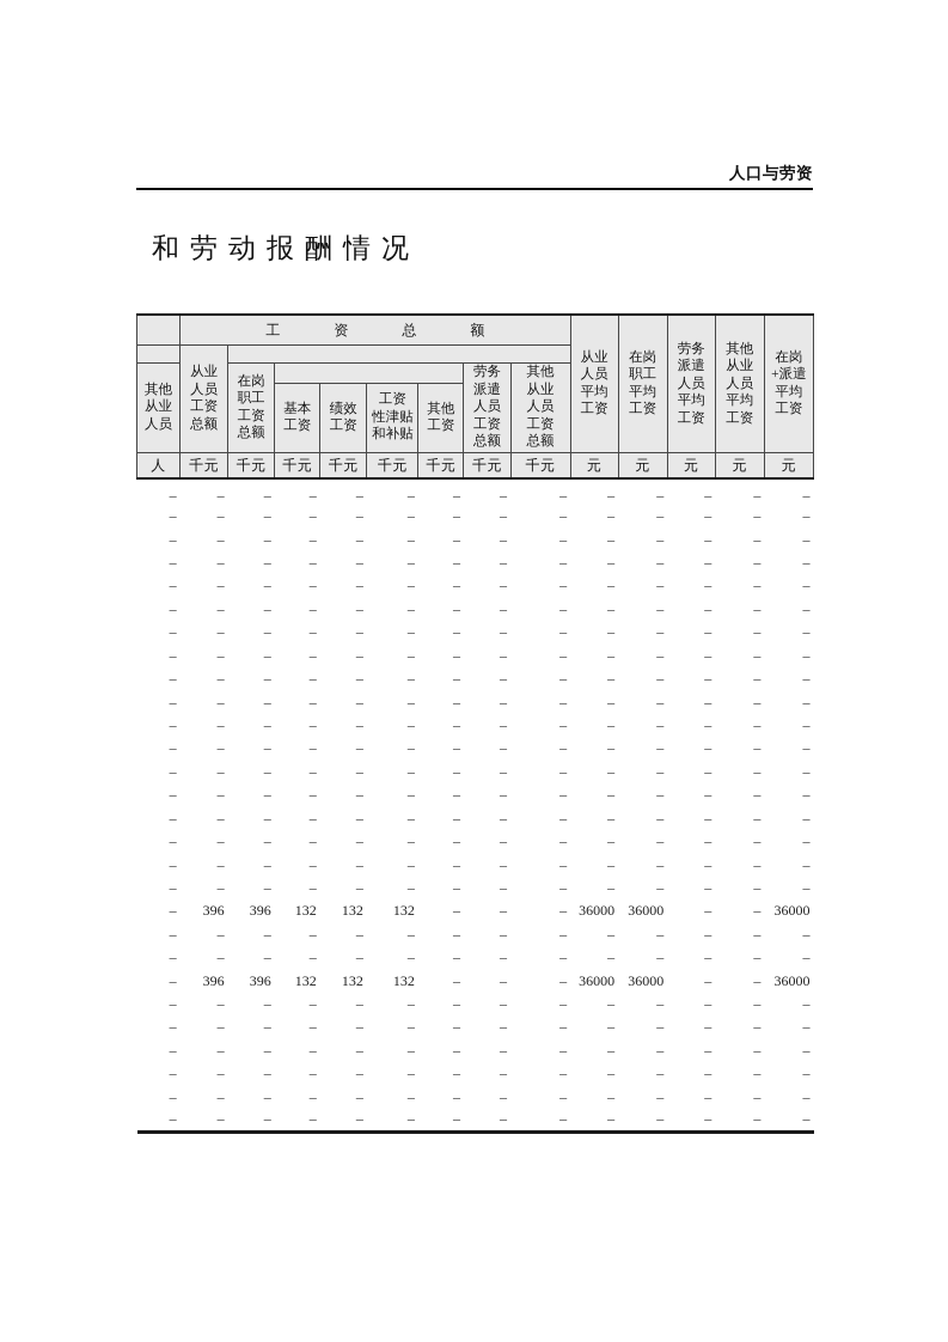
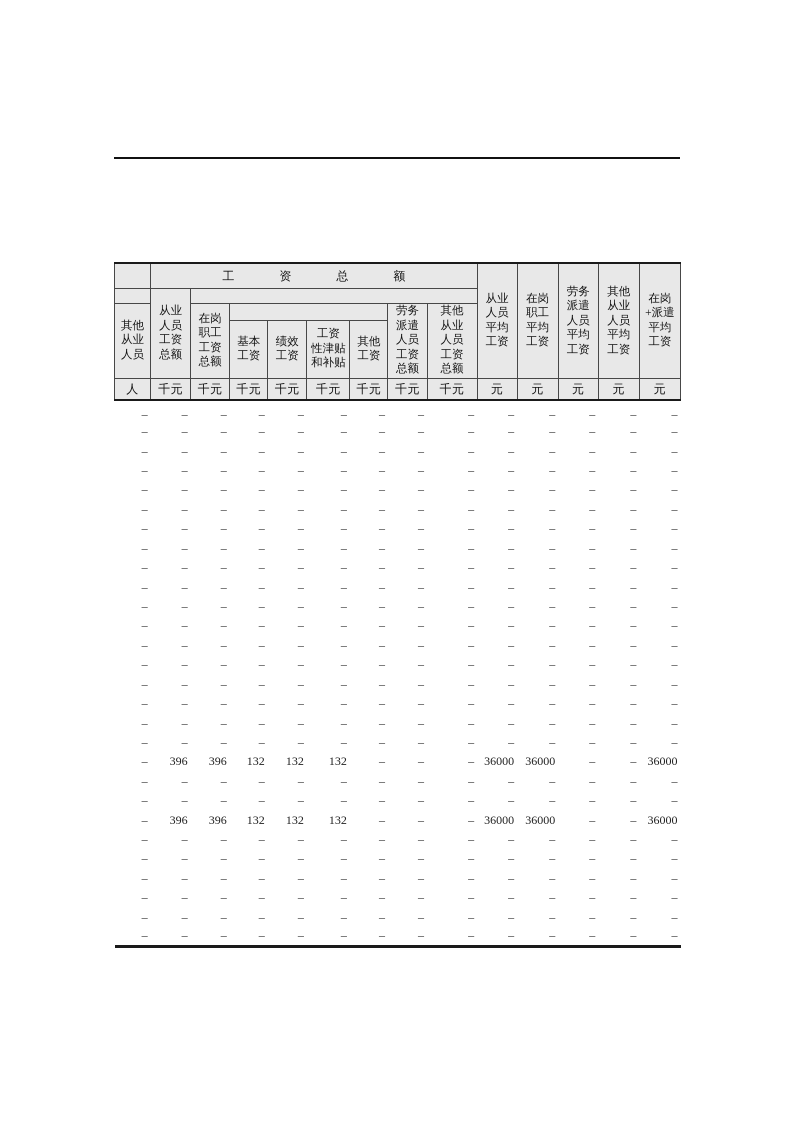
- 人口与劳资
- 和劳动报酬情况
  	工资总额	从业 人员 平均 工资	在岗 职工 平均 工资	劳务 派遣 人员 平均 工资	其他 从业 人员 平均 工资	在岗 +派遣 平均 工资
  	从业 人员 工资 总额
  其他 从业 人员	在岗 职工 工资 总额		劳务 派遣 人员 工资 总额	其他 从业 人员 工资 总额
  基本 工资	绩效 工资	工资 性津贴 和补贴	其他 工资
  人	千元	千元	千元	千元	千元	千元	千元	千元	元	元	元	元	元
  –	–	–	–	–	–	–	–	–	–	–	–	–	–
  –	–	–	–	–	–	–	–	–	–	–	–	–	–
  –	–	–	–	–	–	–	–	–	–	–	–	–	–
  –	–	–	–	–	–	–	–	–	–	–	–	–	–
  –	–	–	–	–	–	–	–	–	–	–	–	–	–
  –	–	–	–	–	–	–	–	–	–	–	–	–	–
  –	–	–	–	–	–	–	–	–	–	–	–	–	–
  –	–	–	–	–	–	–	–	–	–	–	–	–	–
  –	–	–	–	–	–	–	–	–	–	–	–	–	–
  –	–	–	–	–	–	–	–	–	–	–	–	–	–
  –	–	–	–	–	–	–	–	–	–	–	–	–	–
  –	–	–	–	–	–	–	–	–	–	–	–	–	–
  –	–	–	–	–	–	–	–	–	–	–	–	–	–
  –	–	–	–	–	–	–	–	–	–	–	–	–	–
  –	–	–	–	–	–	–	–	–	–	–	–	–	–
  –	–	–	–	–	–	–	–	–	–	–	–	–	–
  –	–	–	–	–	–	–	–	–	–	–	–	–	–
  –	–	–	–	–	–	–	–	–	–	–	–	–	–
  –	396	396	132	132	132	–	–	–	36000	36000	–	–	36000
  –	–	–	–	–	–	–	–	–	–	–	–	–	–
  –	–	–	–	–	–	–	–	–	–	–	–	–	–
  –	396	396	132	132	132	–	–	–	36000	36000	–	–	36000
  –	–	–	–	–	–	–	–	–	–	–	–	–	–
  –	–	–	–	–	–	–	–	–	–	–	–	–	–
  –	–	–	–	–	–	–	–	–	–	–	–	–	–
  –	–	–	–	–	–	–	–	–	–	–	–	–	–
  –	–	–	–	–	–	–	–	–	–	–	–	–	–
  –	–	–	–	–	–	–	–	–	–	–	–	–	–
